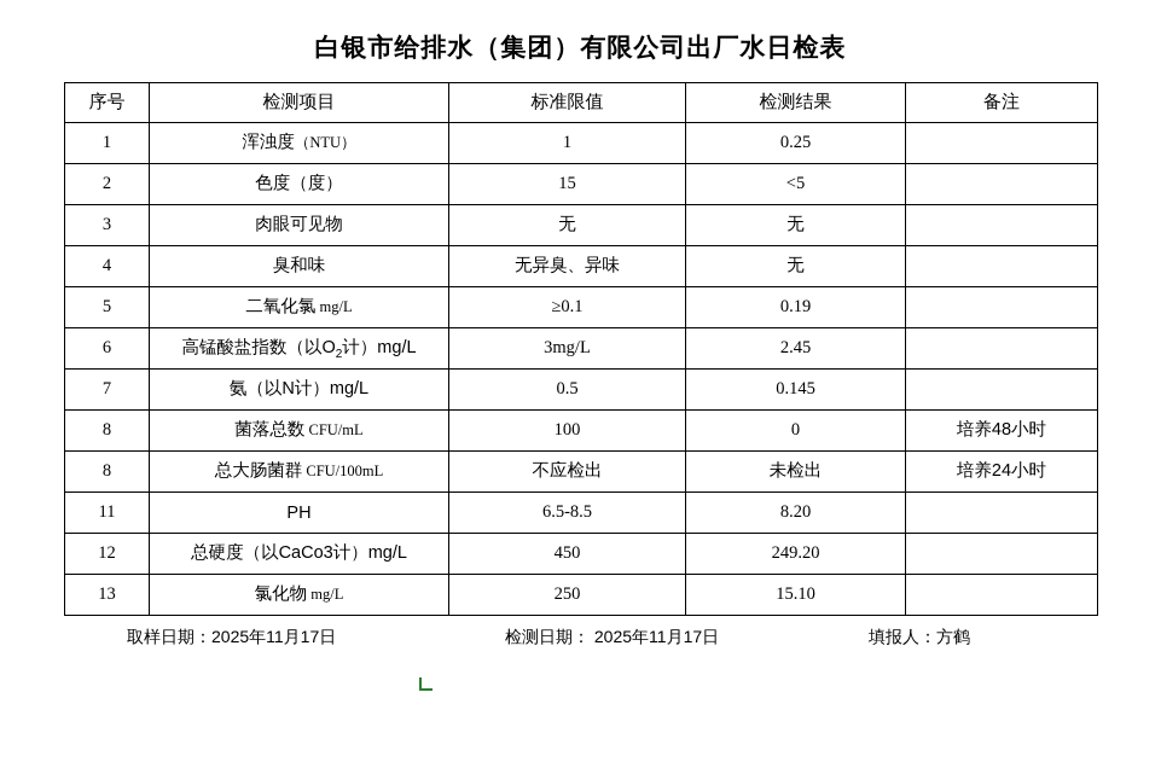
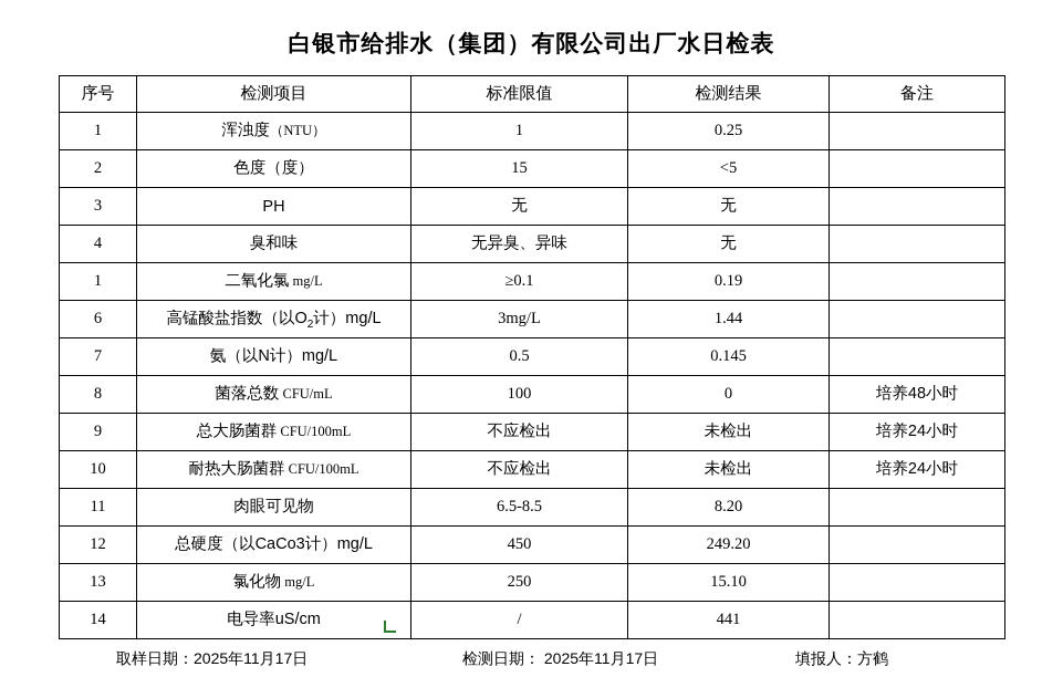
  白银市给排水（集团）有限公司出厂水日检表
  序号	检测项目	标准限值	检测结果	备注
  1	浑浊度（NTU）	1	0.25
  2	色度（度）	15	<5
- 3	肉眼可见物	无	无
+ 3	PH	无	无
  4	臭和味	无异臭、异味	无
- 5	二氧化氯 mg/L	≥0.1	0.19
+ 1	二氧化氯 mg/L	≥0.1	0.19
- 6	高锰酸盐指数（以O2计）mg/L	3mg/L	2.45
+ 6	高锰酸盐指数（以O2计）mg/L	3mg/L	1.44
  7	氨（以N计）mg/L	0.5	0.145
  8	菌落总数 CFU/mL	100	0	培养48小时
- 8	总大肠菌群 CFU/100mL	不应检出	未检出	培养24小时
+ 9	总大肠菌群 CFU/100mL	不应检出	未检出	培养24小时
+ 10	耐热大肠菌群 CFU/100mL	不应检出	未检出	培养24小时
- 11	PH	6.5-8.5	8.20
+ 11	肉眼可见物	6.5-8.5	8.20
  12	总硬度（以CaCo3计）mg/L	450	249.20
  13	氯化物 mg/L	250	15.10
+ 14	电导率uS/cm	/	441
  取样日期：2025年11月17日
  检测日期： 2025年11月17日
  填报人：方鹤
